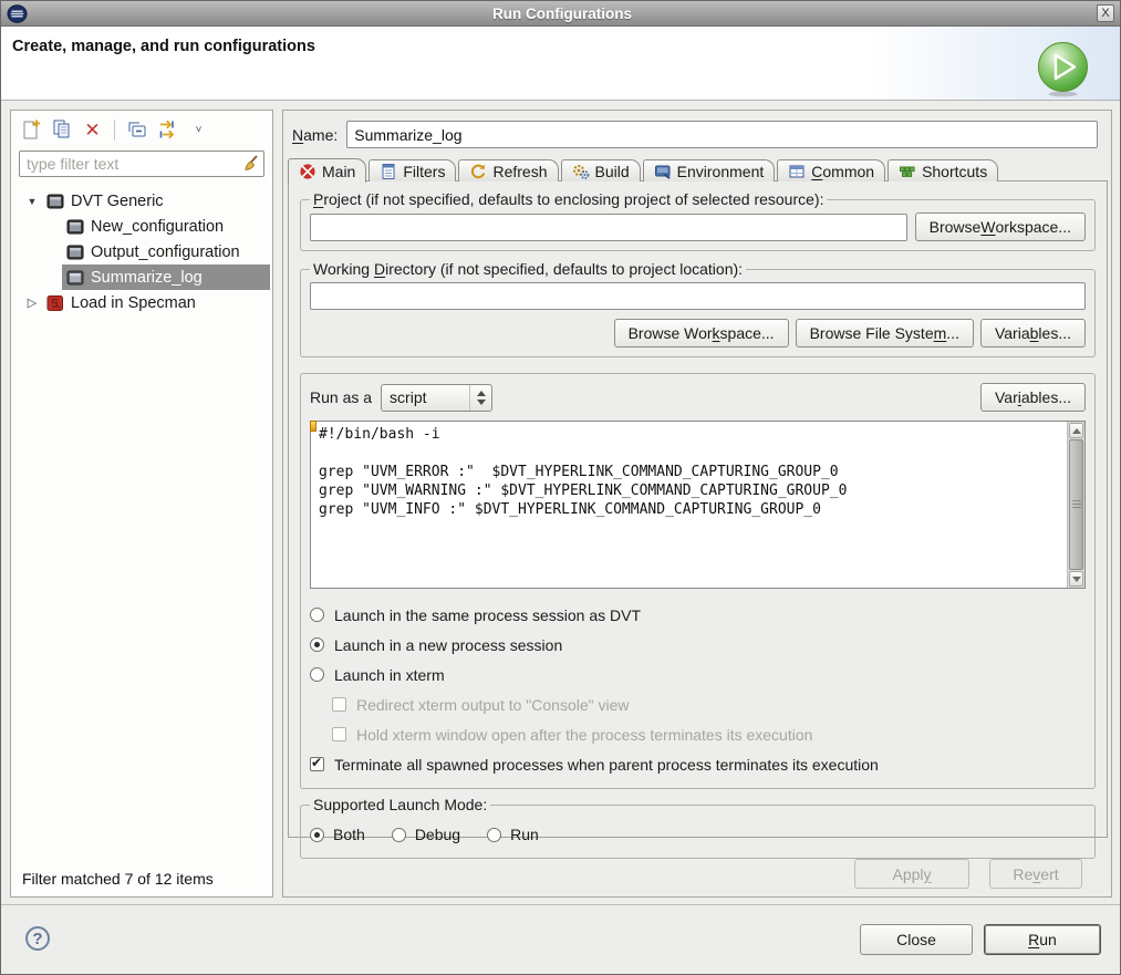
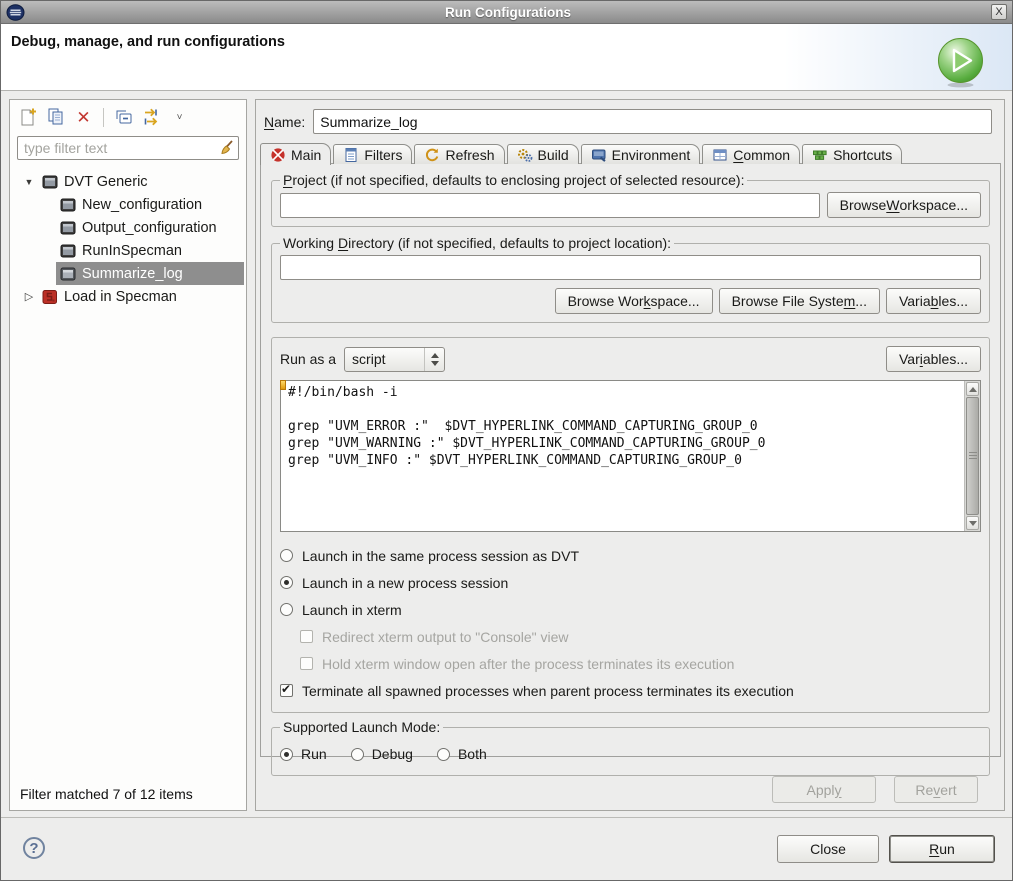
  Run Configurations
  X
- Create, manage, and run configurations
+ Debug, manage, and run configurations
  ✕
  ˅
  type filter text
  ▼
  DVT Generic
  New_configuration
  Output_configuration
+ RunInSpecman
  Summarize_log
  ▷
  Load in Specman
  Filter matched 7 of 12 items
  Name:
  Summarize_log
  Main
  Filters
  Refresh
  Build
  Environment
  Common
  Shortcuts
  Project (if not specified, defaults to enclosing project of selected resource):
  Browse
  W
  orkspace...
  Working Directory (if not specified, defaults to project location):
  Browse Wor
  k
  space...
  Browse File Syste
  m
  ...
  Varia
  b
  les...
  Run as a
  script
  Var
  i
  ables...
  #!/bin/bash -i
  grep "UVM_ERROR :" $DVT_HYPERLINK_COMMAND_CAPTURING_GROUP_0
  grep "UVM_WARNING :" $DVT_HYPERLINK_COMMAND_CAPTURING_GROUP_0
  grep "UVM_INFO :" $DVT_HYPERLINK_COMMAND_CAPTURING_GROUP_0
  Launch in the same process session as DVT
  Launch in a new process session
  Launch in xterm
  Redirect xterm output to "Console" view
  Hold xterm window open after the process terminates its execution
  Terminate all spawned processes when parent process terminates its execution
  Supported Launch Mode:
- Both
+ Run
  Debug
- Run
+ Both
  Appl
  y
  Re
  v
  ert
  ?
  Close
  R
  un
